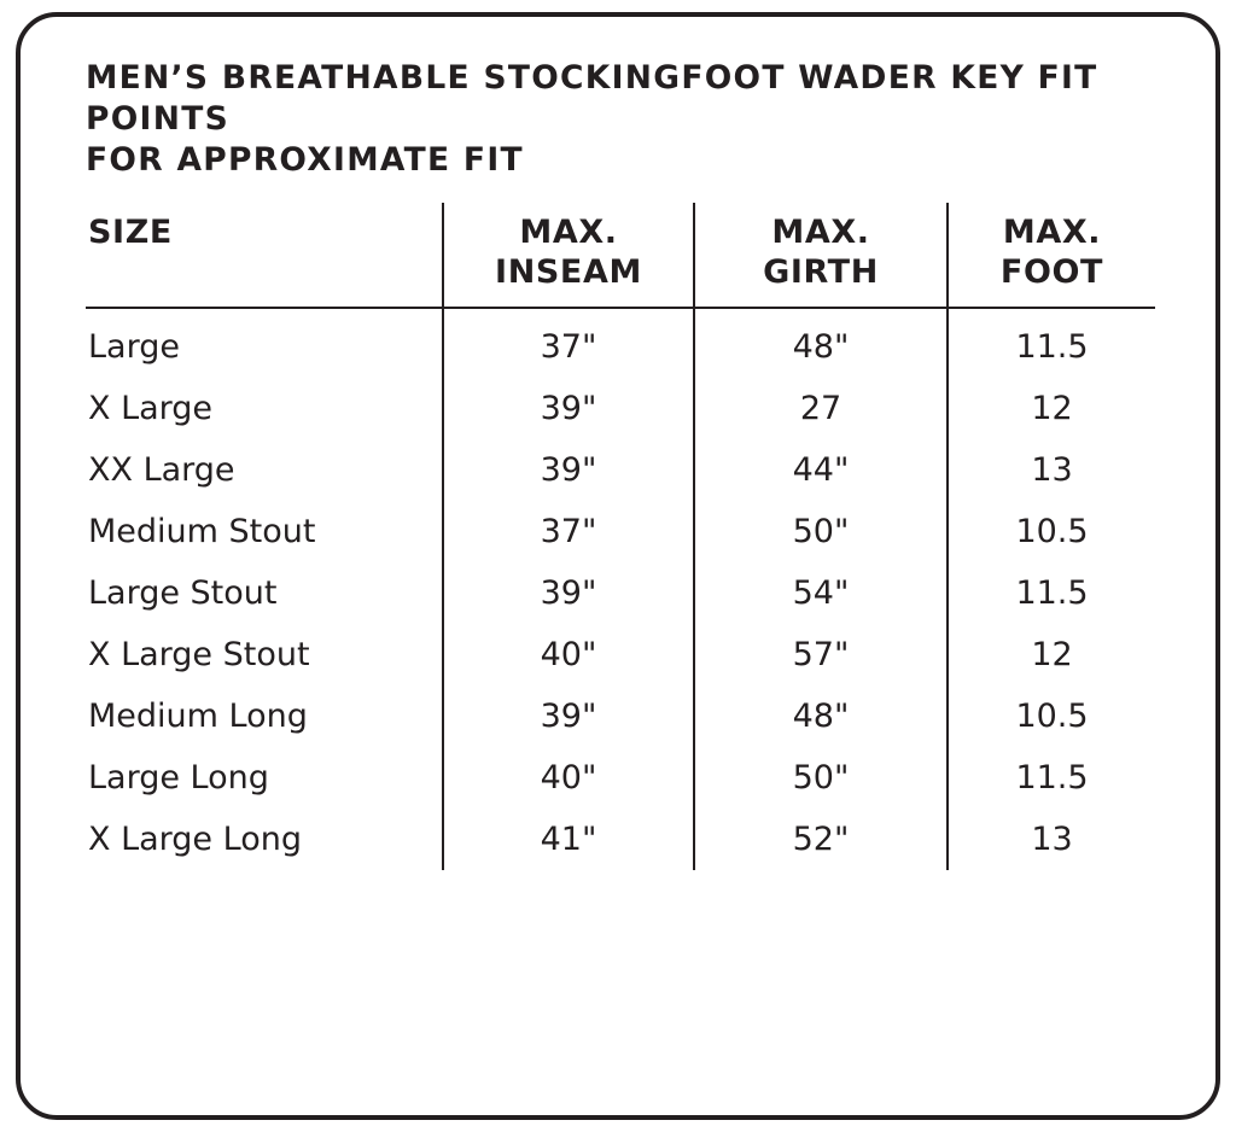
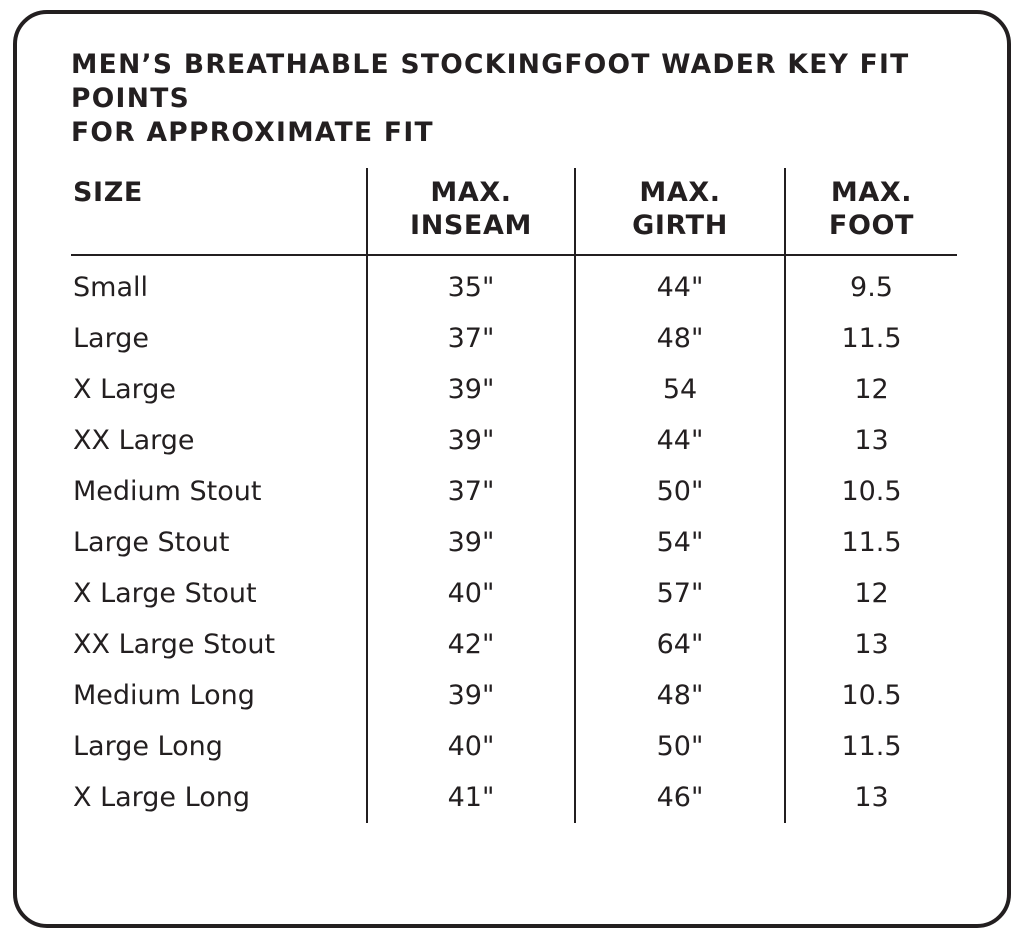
  MEN’S BREATHABLE STOCKINGFOOT WADER KEY FIT POINTS
  FOR APPROXIMATE FIT
  SIZE	MAX. INSEAM	MAX. GIRTH	MAX. FOOT
+ Small	35"	44"	9.5
  Large	37"	48"	11.5
- X Large	39"	27	12
+ X Large	39"	54	12
  XX Large	39"	44"	13
  Medium Stout	37"	50"	10.5
  Large Stout	39"	54"	11.5
  X Large Stout	40"	57"	12
+ XX Large Stout	42"	64"	13
  Medium Long	39"	48"	10.5
  Large Long	40"	50"	11.5
- X Large Long	41"	52"	13
+ X Large Long	41"	46"	13
